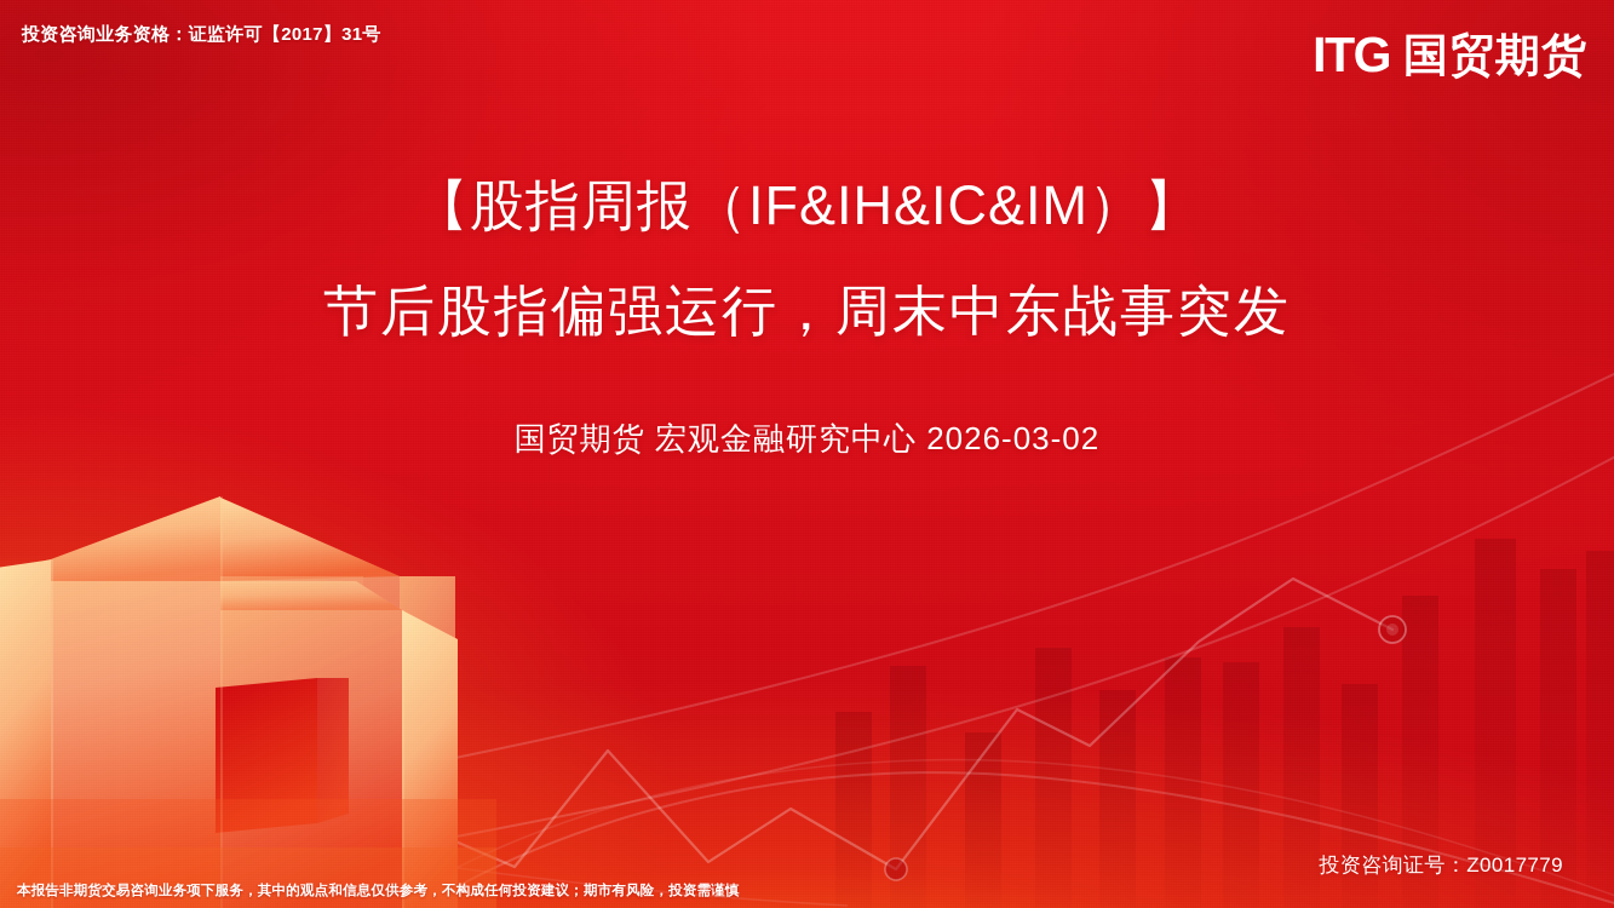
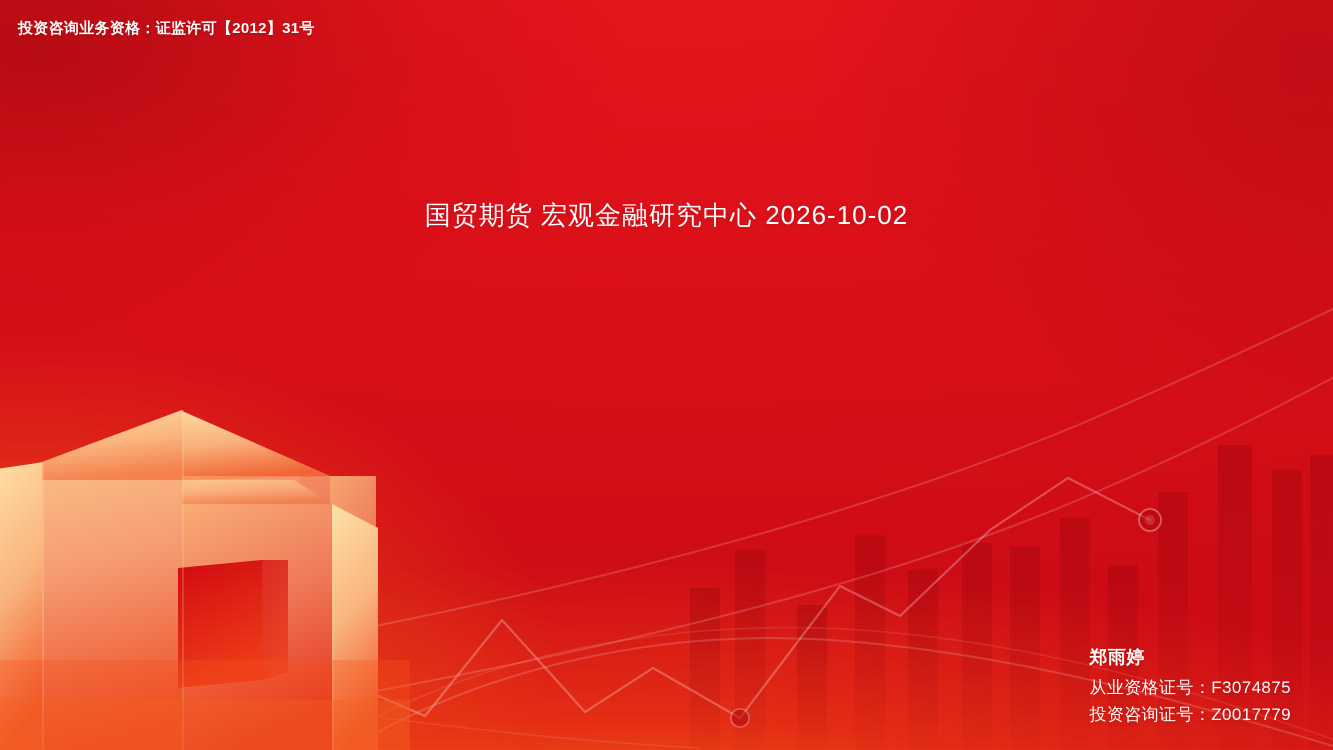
- 投资咨询业务资格：证监许可【2017】31号
+ 投资咨询业务资格：证监许可【2012】31号
- ITG
- 国贸期货
- 【股指周报（IF&IH&IC&IM）】
- 节后股指偏强运行，周末中东战事突发
- 国贸期货 宏观金融研究中心 2026-03-02
+ 国贸期货 宏观金融研究中心 2026-10-02
+ 郑雨婷
+ 从业资格证号：F3074875
  投资咨询证号：Z0017779
- 本报告非期货交易咨询业务项下服务，其中的观点和信息仅供参考，不构成任何投资建议；期市有风险，投资需谨慎
